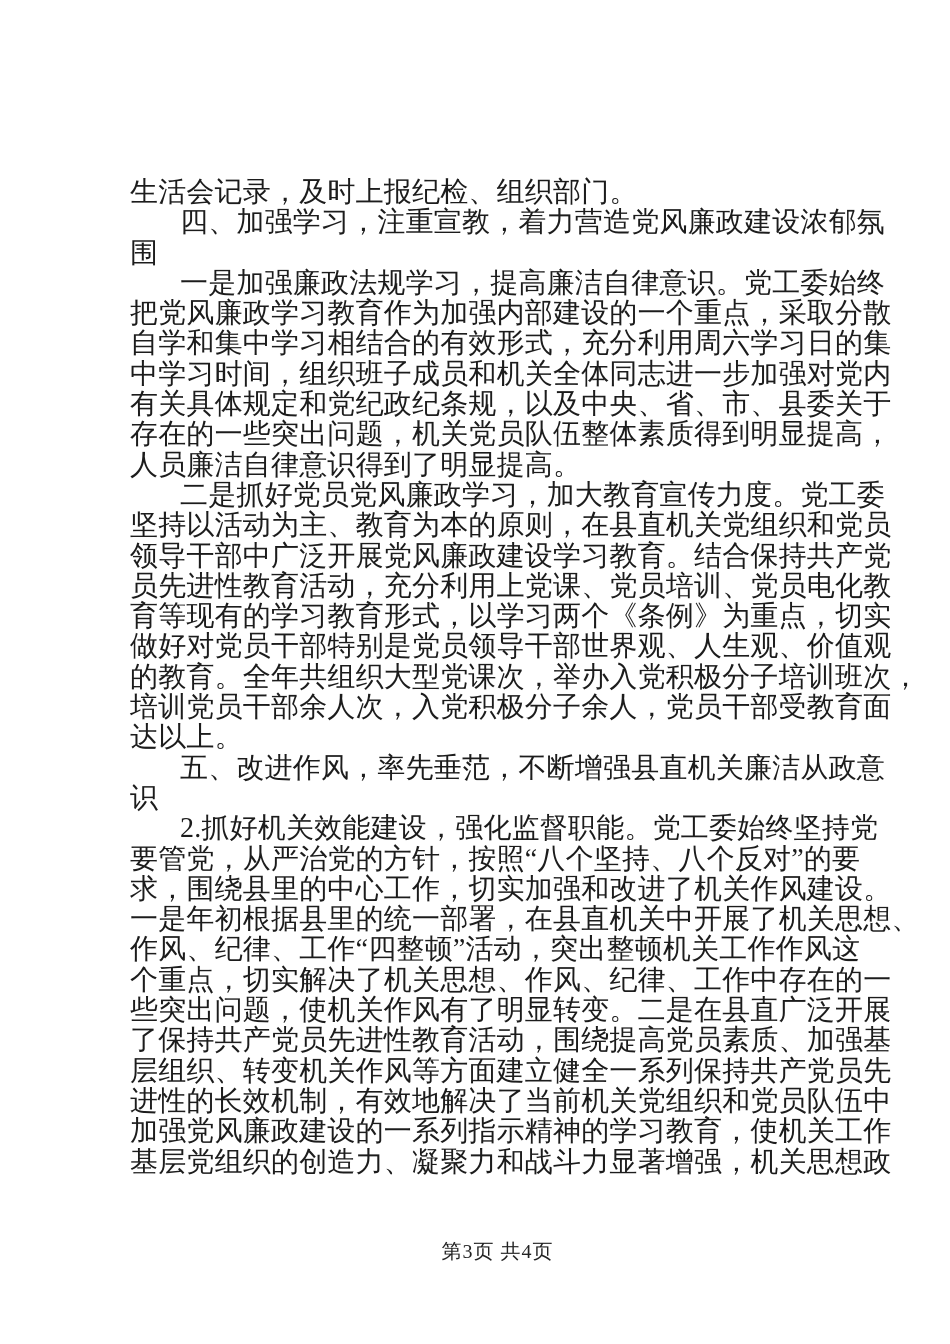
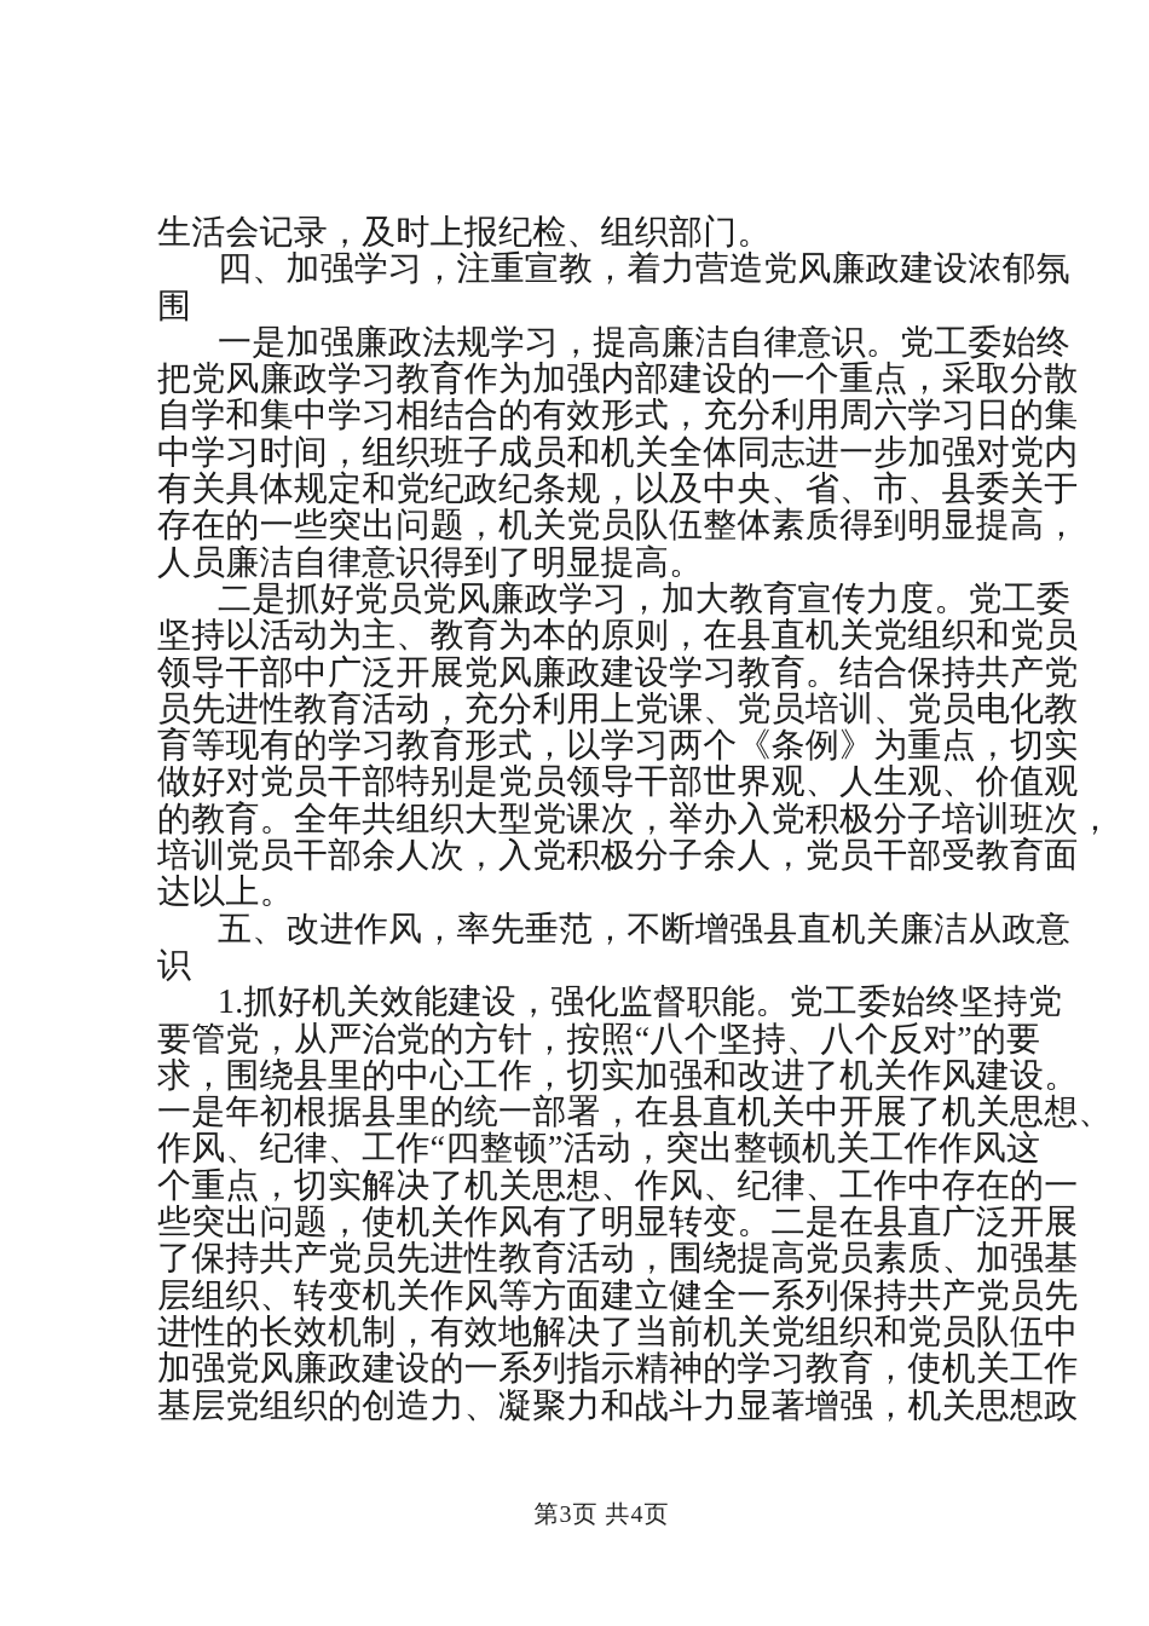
  生活会记录，及时上报纪检、组织部门。
  四、加强学习，注重宣教，着力营造党风廉政建设浓郁氛
  围
  一是加强廉政法规学习，提高廉洁自律意识。党工委始终
  把党风廉政学习教育作为加强内部建设的一个重点，采取分散
  自学和集中学习相结合的有效形式，充分利用周六学习日的集
  中学习时间，组织班子成员和机关全体同志进一步加强对党内
  有关具体规定和党纪政纪条规，以及中央、省、市、县委关于
  存在的一些突出问题，机关党员队伍整体素质得到明显提高，
  人员廉洁自律意识得到了明显提高。
  二是抓好党员党风廉政学习，加大教育宣传力度。党工委
  坚持以活动为主、教育为本的原则，在县直机关党组织和党员
  领导干部中广泛开展党风廉政建设学习教育。结合保持共产党
  员先进性教育活动，充分利用上党课、党员培训、党员电化教
  育等现有的学习教育形式，以学习两个《条例》为重点，切实
  做好对党员干部特别是党员领导干部世界观、人生观、价值观
  的教育。全年共组织大型党课次，举办入党积极分子培训班次，
  培训党员干部余人次，入党积极分子余人，党员干部受教育面
  达以上。
  五、改进作风，率先垂范，不断增强县直机关廉洁从政意
  识
- 2.抓好机关效能建设，强化监督职能。党工委始终坚持党
+ 1.抓好机关效能建设，强化监督职能。党工委始终坚持党
  要管党，从严治党的方针，按照“八个坚持、八个反对”的要
  求，围绕县里的中心工作，切实加强和改进了机关作风建设。
  一是年初根据县里的统一部署，在县直机关中开展了机关思想、
  作风、纪律、工作“四整顿”活动，突出整顿机关工作作风这
  个重点，切实解决了机关思想、作风、纪律、工作中存在的一
  些突出问题，使机关作风有了明显转变。二是在县直广泛开展
  了保持共产党员先进性教育活动，围绕提高党员素质、加强基
  层组织、转变机关作风等方面建立健全一系列保持共产党员先
  进性的长效机制，有效地解决了当前机关党组织和党员队伍中
  加强党风廉政建设的一系列指示精神的学习教育，使机关工作
  基层党组织的创造力、凝聚力和战斗力显著增强，机关思想政
  第3页 共4页
